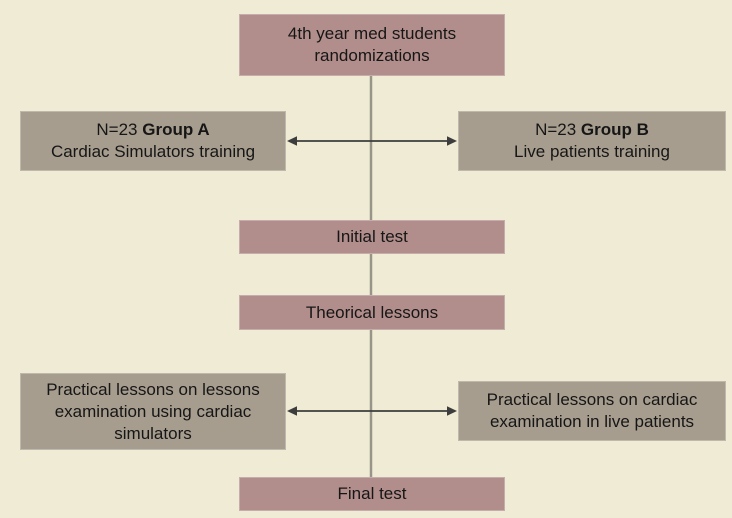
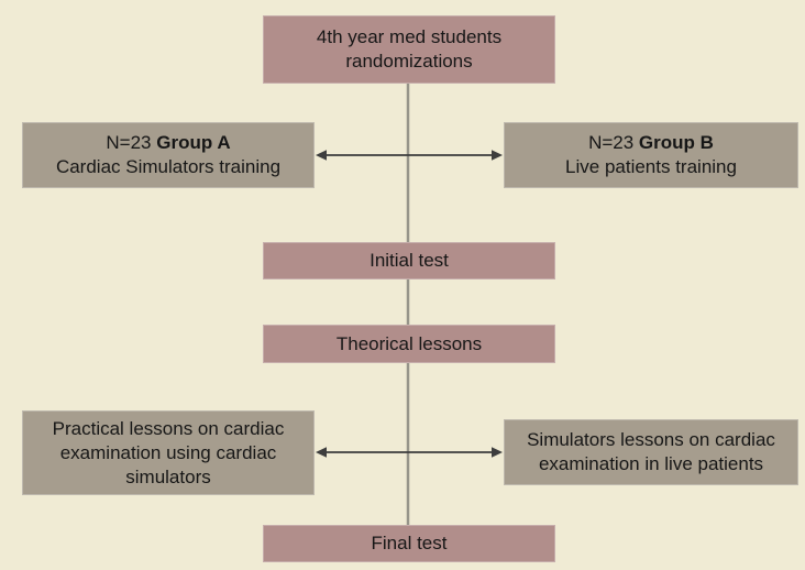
  4th year med students randomizations
  N=23 Group A
  Cardiac Simulators training
  N=23 Group B
  Live patients training
  Initial test
  Theorical lessons
- Practical lessons on lessons examination using cardiac simulators
+ Practical lessons on cardiac examination using cardiac simulators
- Practical lessons on cardiac examination in live patients
+ Simulators lessons on cardiac examination in live patients
  Final test
